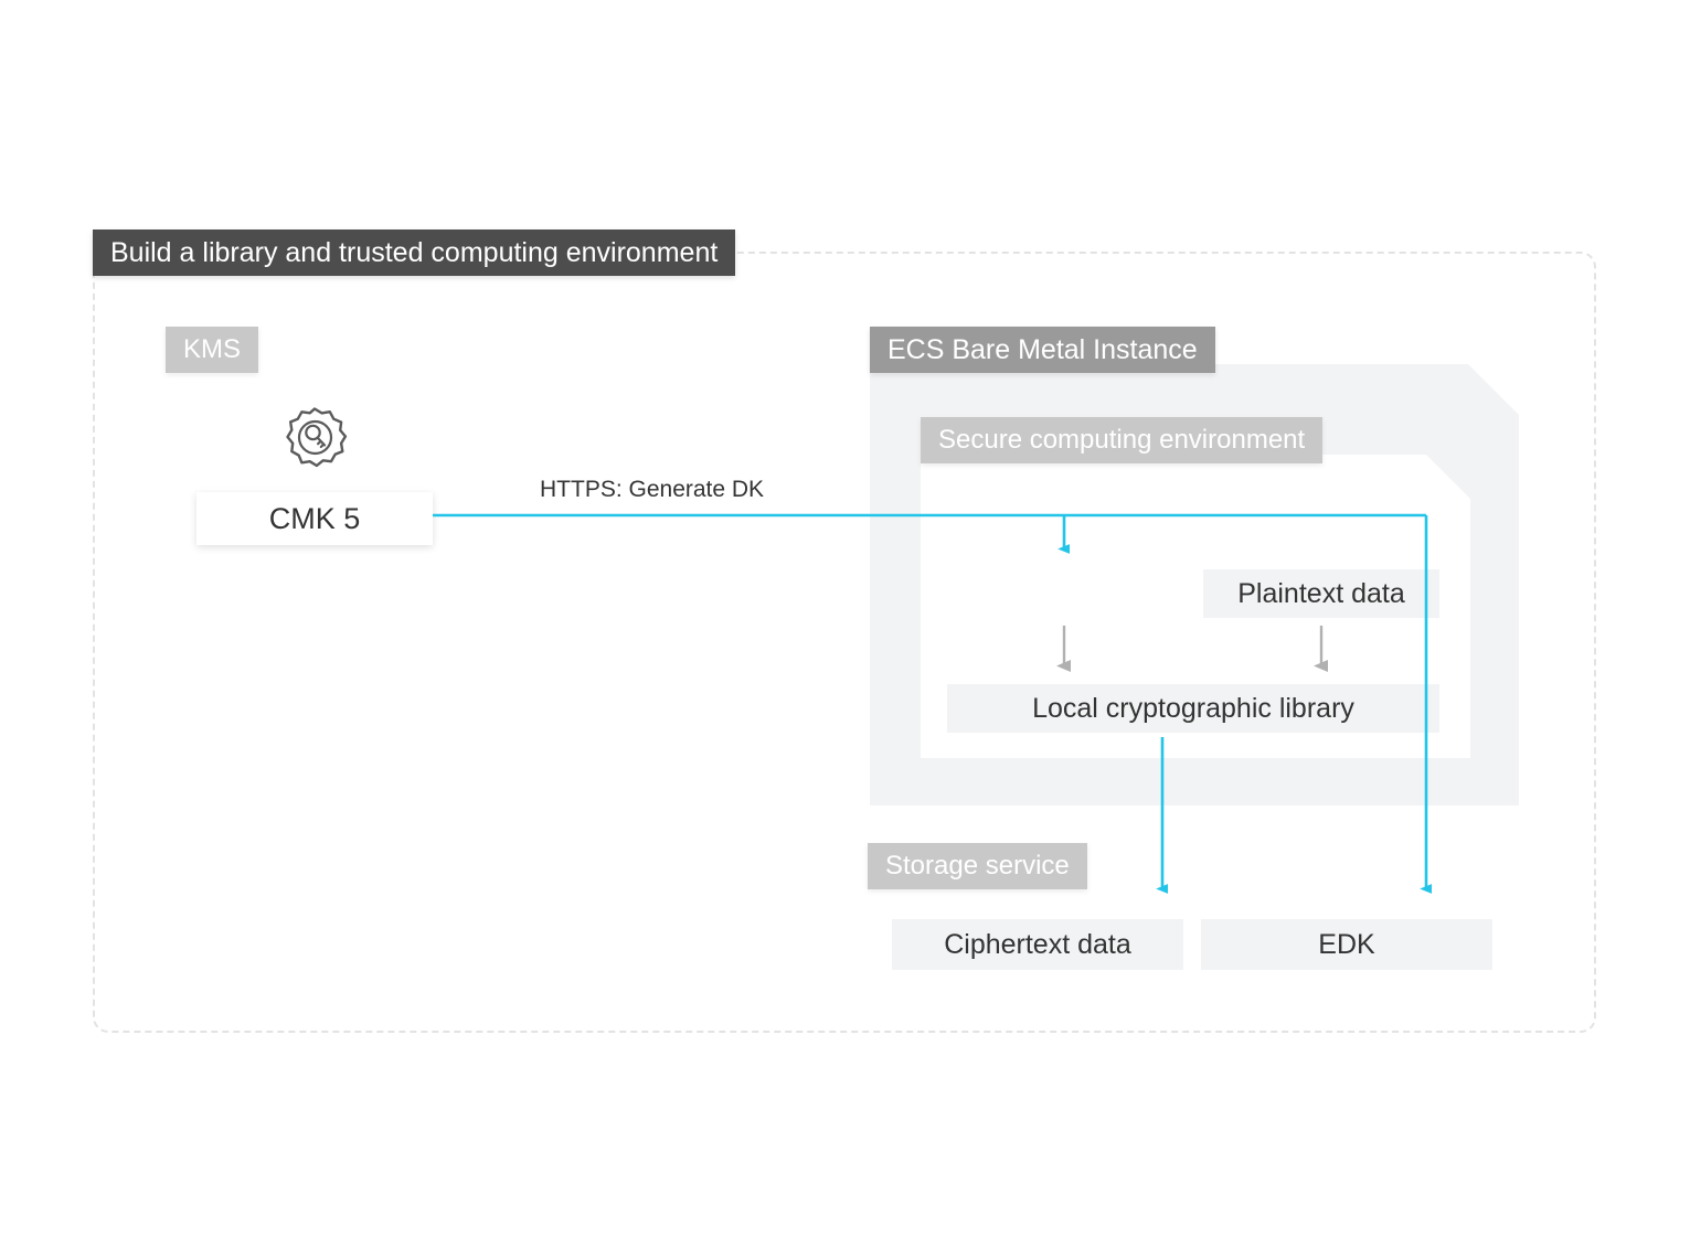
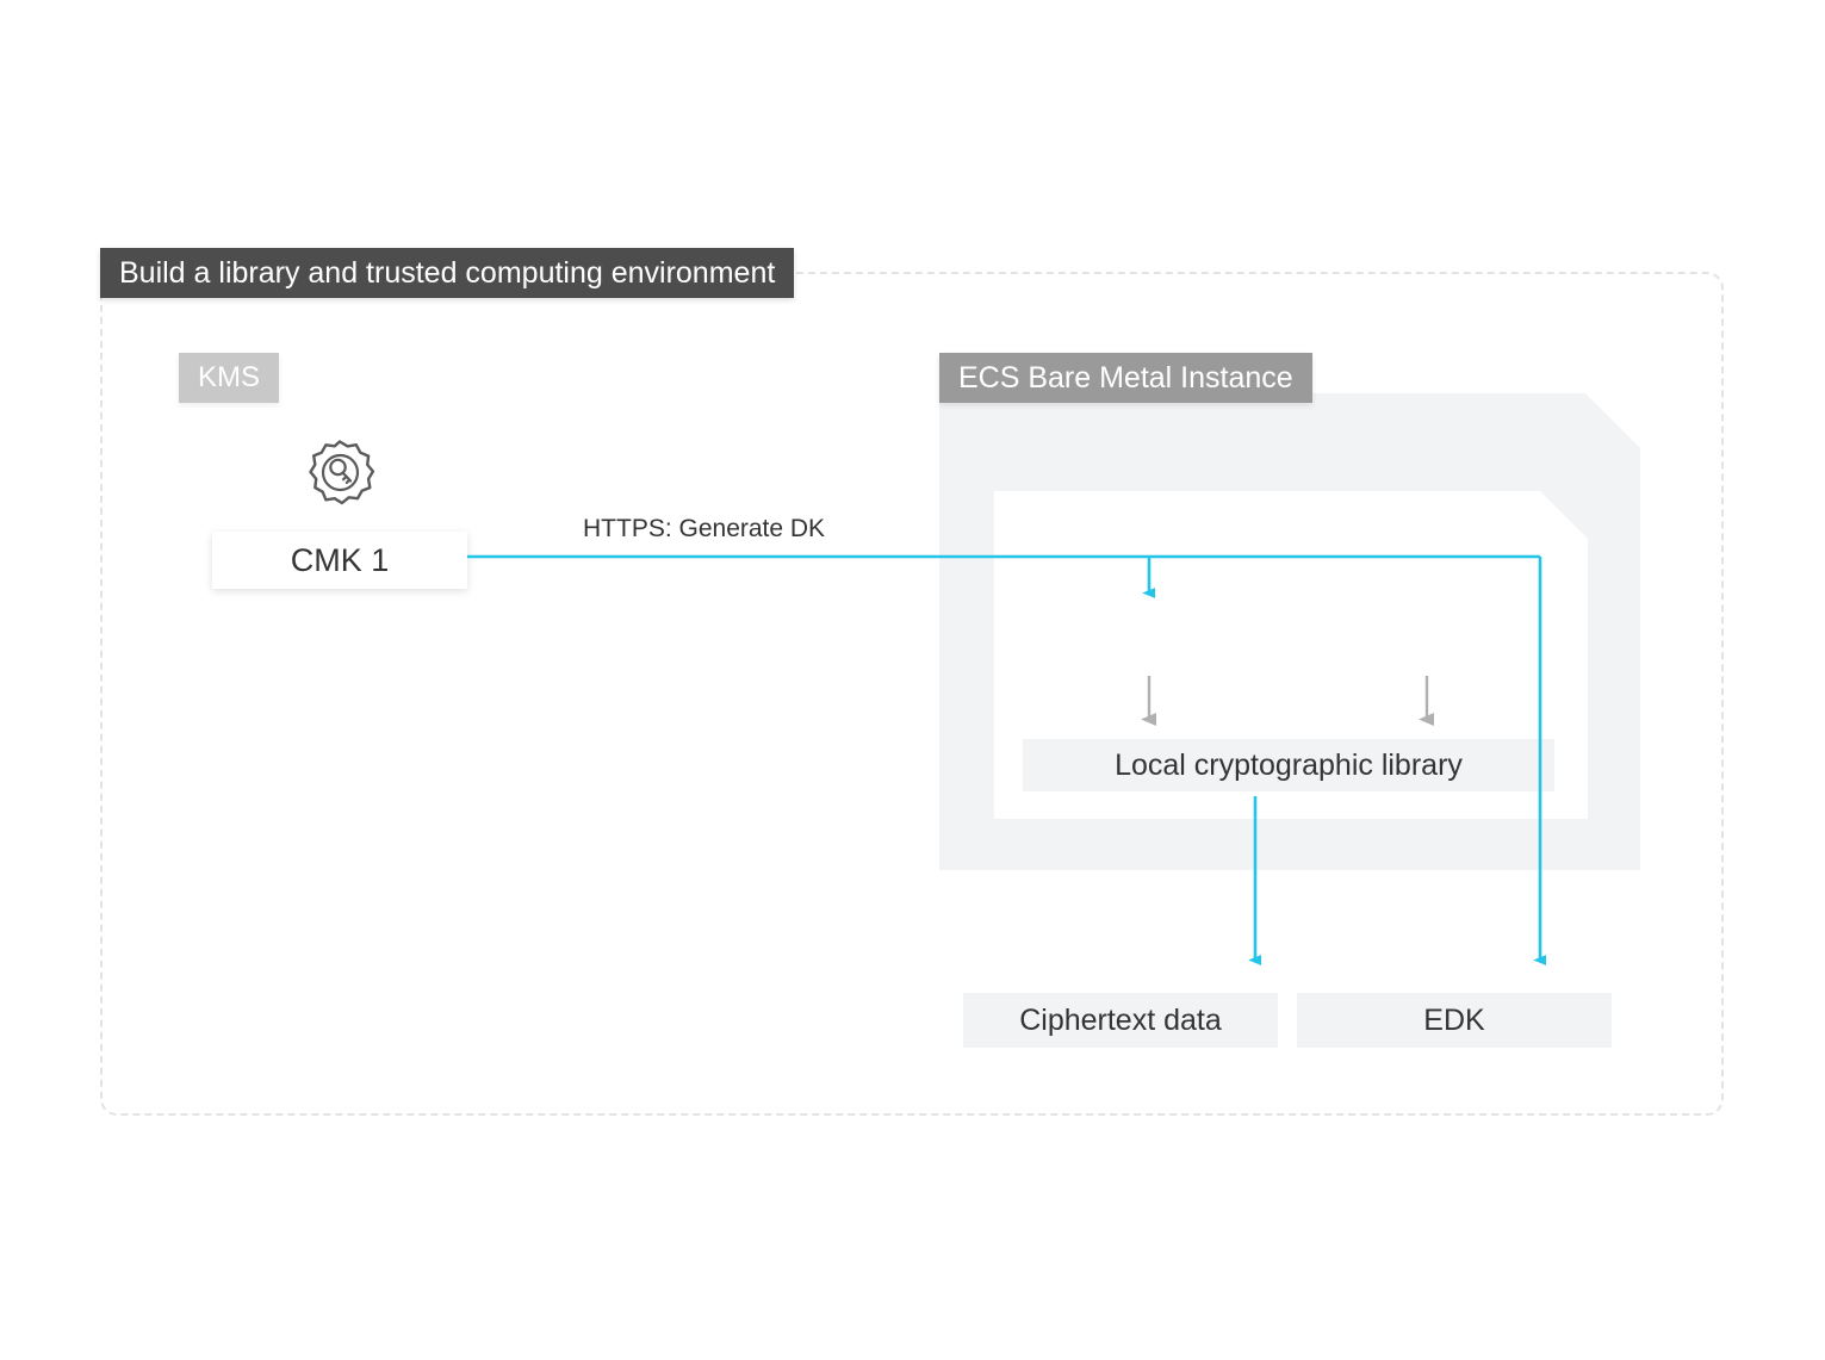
  Build a library and trusted computing environment
  KMS
- CMK 5
+ CMK 1
  ECS Bare Metal Instance
- Secure computing environment
- Plaintext data
  Local cryptographic library
- Storage service
  Ciphertext data
  EDK
  HTTPS: Generate DK
